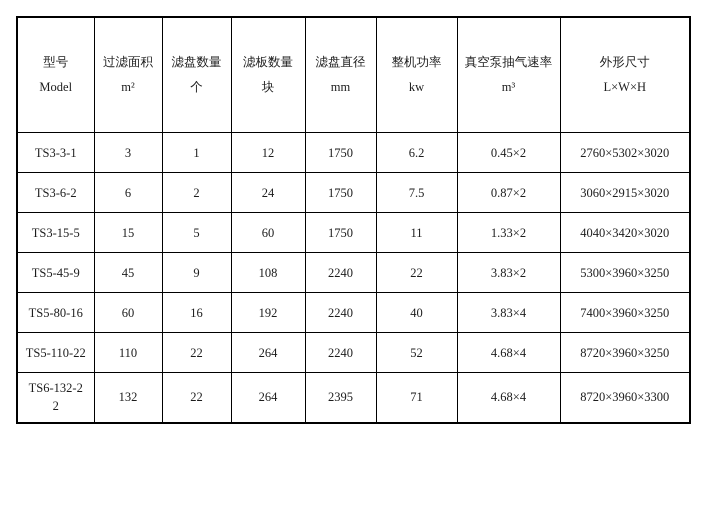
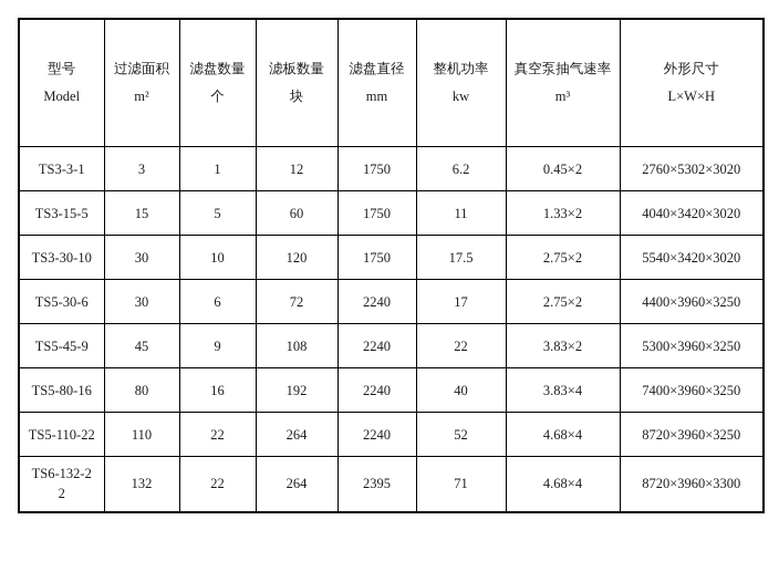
  型号 Model	过滤面积 m²	滤盘数量 个	滤板数量 块	滤盘直径 mm	整机功率 kw	真空泵抽气速率 m³	外形尺寸 L×W×H
  TS3-3-1	3	1	12	1750	6.2	0.45×2	2760×5302×3020
- TS3-6-2	6	2	24	1750	7.5	0.87×2	3060×2915×3020
  TS3-15-5	15	5	60	1750	11	1.33×2	4040×3420×3020
+ TS3-30-10	30	10	120	1750	17.5	2.75×2	5540×3420×3020
+ TS5-30-6	30	6	72	2240	17	2.75×2	4400×3960×3250
  TS5-45-9	45	9	108	2240	22	3.83×2	5300×3960×3250
- TS5-80-16	60	16	192	2240	40	3.83×4	7400×3960×3250
+ TS5-80-16	80	16	192	2240	40	3.83×4	7400×3960×3250
  TS5-110-22	110	22	264	2240	52	4.68×4	8720×3960×3250
  TS6-132-2 2	132	22	264	2395	71	4.68×4	8720×3960×3300
